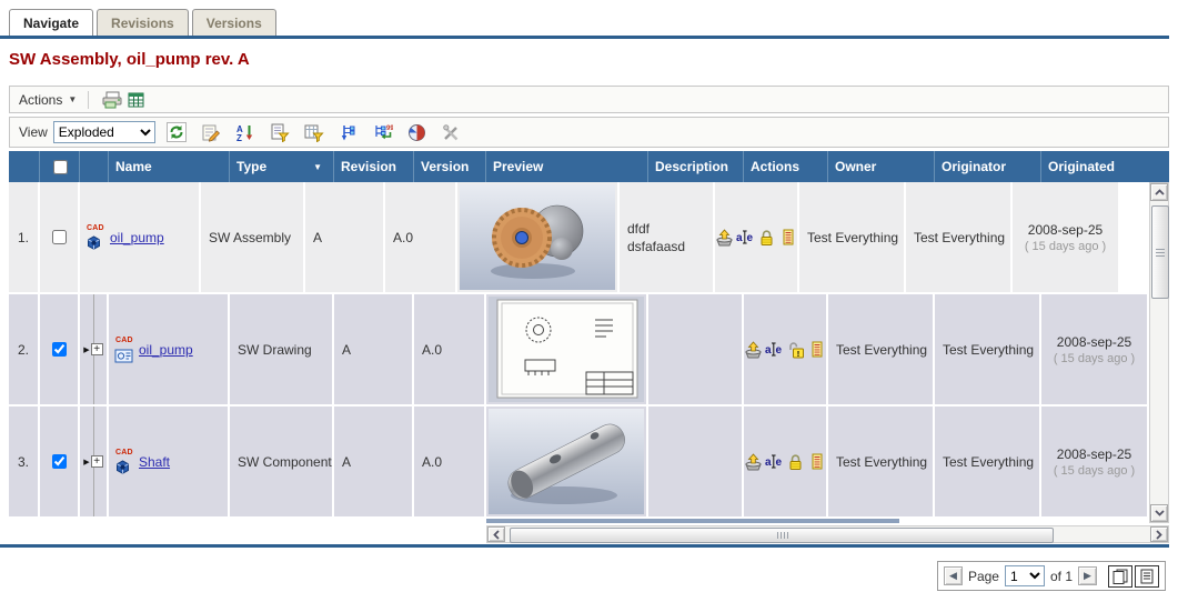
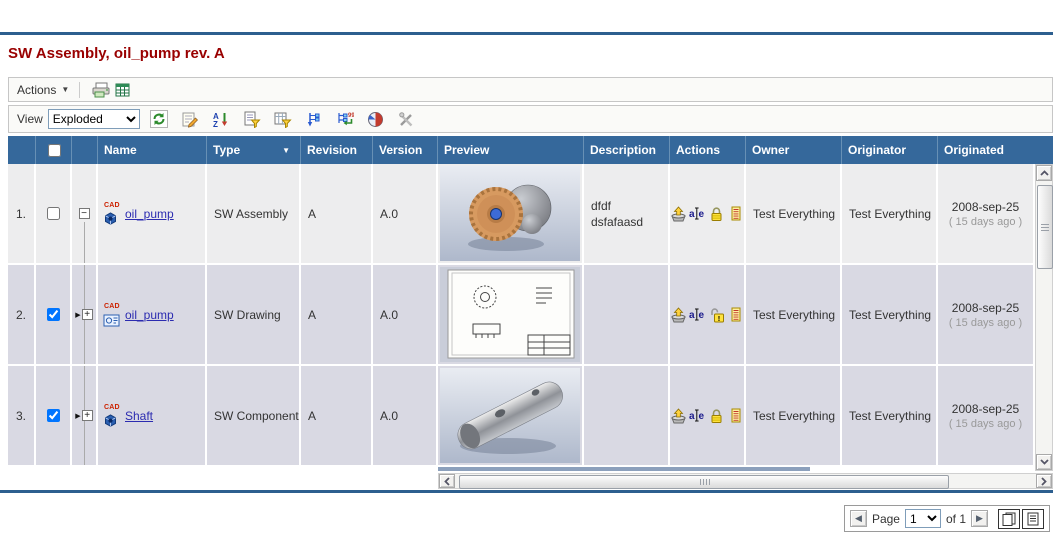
- Navigate
- Revisions
- Versions
  SW Assembly, oil_pump rev. A
  Actions
  ▼
  View
  Exploded
  A
  Z
  Name
  Type
  ▼
  Revision
  Version
  Preview
  Description
  Actions
  Owner
  Originator
  Originated
  1.
+ −
  oil_pump
  SW Assembly
  A
  A.0
  dfdf
  dsfafaasd
  a
  e
  Test Everything
  Test Everything
  2008-sep-25
  ( 15 days ago )
  2.
  +
  oil_pump
  SW Drawing
  A
  A.0
  a
  e
  !
  Test Everything
  Test Everything
  2008-sep-25
  ( 15 days ago )
  3.
  +
  Shaft
  SW Component
  A
  A.0
  a
  e
  Test Everything
  Test Everything
  2008-sep-25
  ( 15 days ago )
  ◀
  Page
  1
  of 1
  ▶
